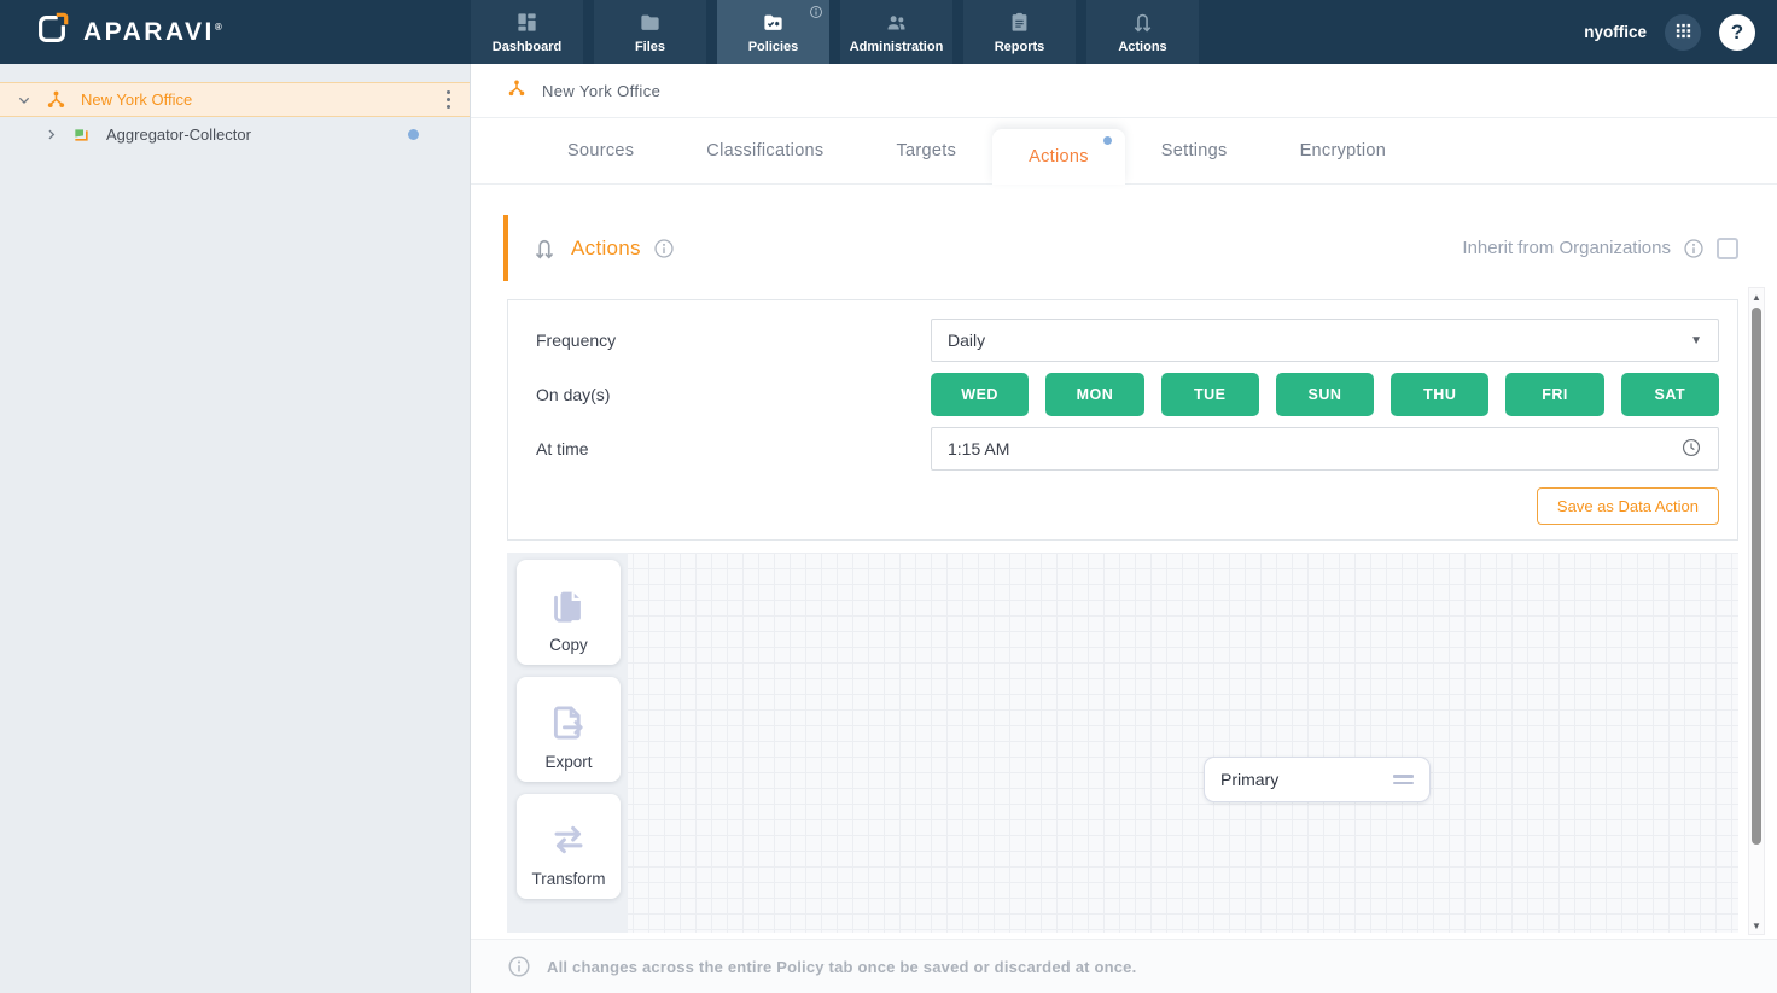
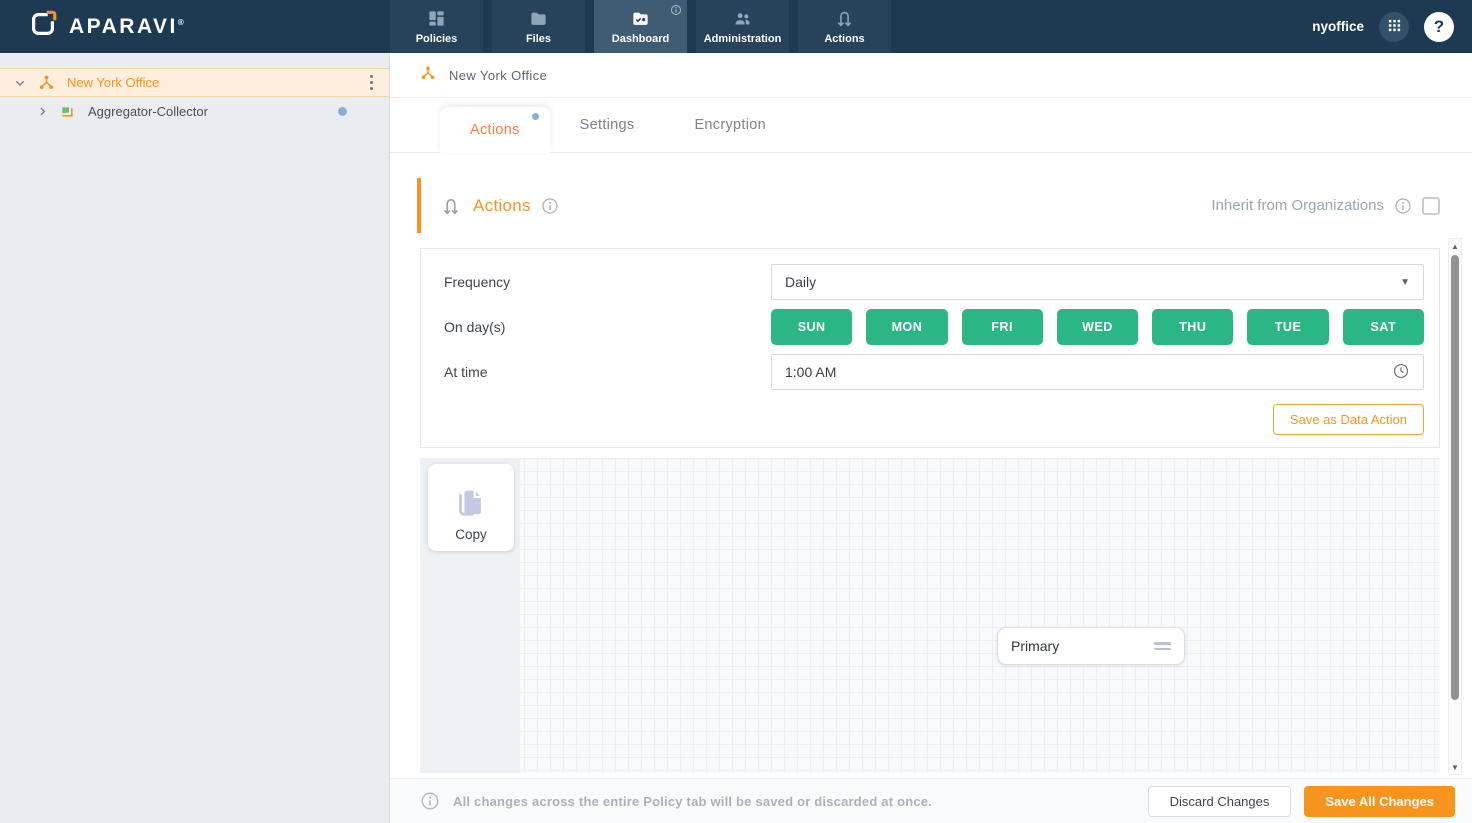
  APARAVI®
- Dashboard
+ Policies
  Files
- Policies
+ Dashboard
  Administration
- Reports
  Actions
  nyoffice
  ?
  New York Office
  Aggregator-Collector
  New York Office
- Sources
- Classifications
- Targets
  Actions
  Settings
  Encryption
  Actions
  Inherit from Organizations
  Frequency
  Daily
  ▼
  On day(s)
- WED
+ SUN
  MON
- TUE
+ FRI
- SUN
+ WED
  THU
- FRI
+ TUE
  SAT
  At time
- 1:15 AM
+ 1:00 AM
  Save as Data Action
  Copy
- Export
- Transform
  Primary
  ▲
  ▼
- All changes across the entire Policy tab once be saved or discarded at once.
+ All changes across the entire Policy tab will be saved or discarded at once.
+ Discard Changes
+ Save All Changes
